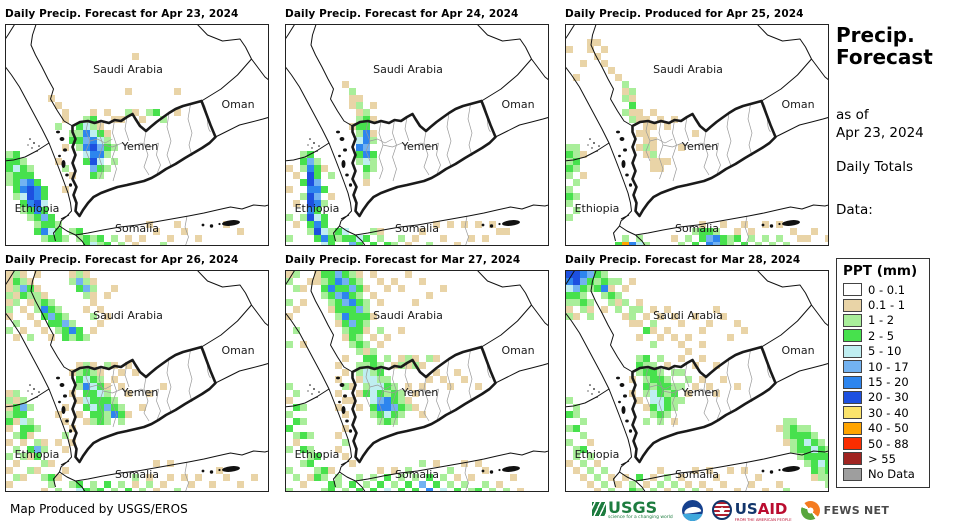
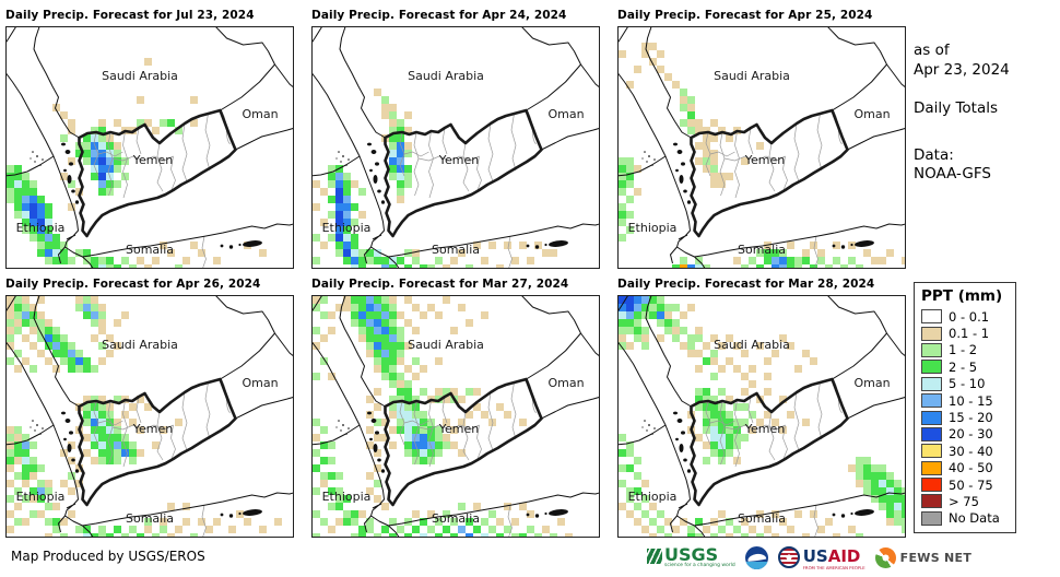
- Daily Precip. Forecast for Apr 23, 2024
+ Daily Precip. Forecast for Jul 23, 2024
  Saudi Arabia
  Oman
  Yemen
  Ethiopia
  Somalia
  Daily Precip. Forecast for Apr 24, 2024
  Saudi Arabia
  Oman
  Yemen
  Ethiopia
  Somalia
- Daily Precip. Produced for Apr 25, 2024
+ Daily Precip. Forecast for Apr 25, 2024
  Saudi Arabia
  Oman
  Yemen
  Ethiopia
  Somalia
  Daily Precip. Forecast for Apr 26, 2024
  Saudi Arabia
  Oman
  Yemen
  Ethiopia
  Somalia
  Daily Precip. Forecast for Mar 27, 2024
  Saudi Arabia
  Oman
  Yemen
  Ethiopia
  Somalia
  Daily Precip. Forecast for Mar 28, 2024
  Saudi Arabia
  Oman
  Yemen
  Ethiopia
  Somalia
- Precip.
- Forecast
  as of
  Apr 23, 2024
  Daily Totals
  Data:
+ NOAA-GFS
  PPT (mm)
  0 - 0.1
  0.1 - 1
  1 - 2
  2 - 5
  5 - 10
- 10 - 17
+ 10 - 15
  15 - 20
  20 - 30
  30 - 40
  40 - 50
- 50 - 88
+ 50 - 75
- > 55
+ > 75
  No Data
  Map Produced by USGS/EROS
  USGS
  USAID
  FEWS NET
